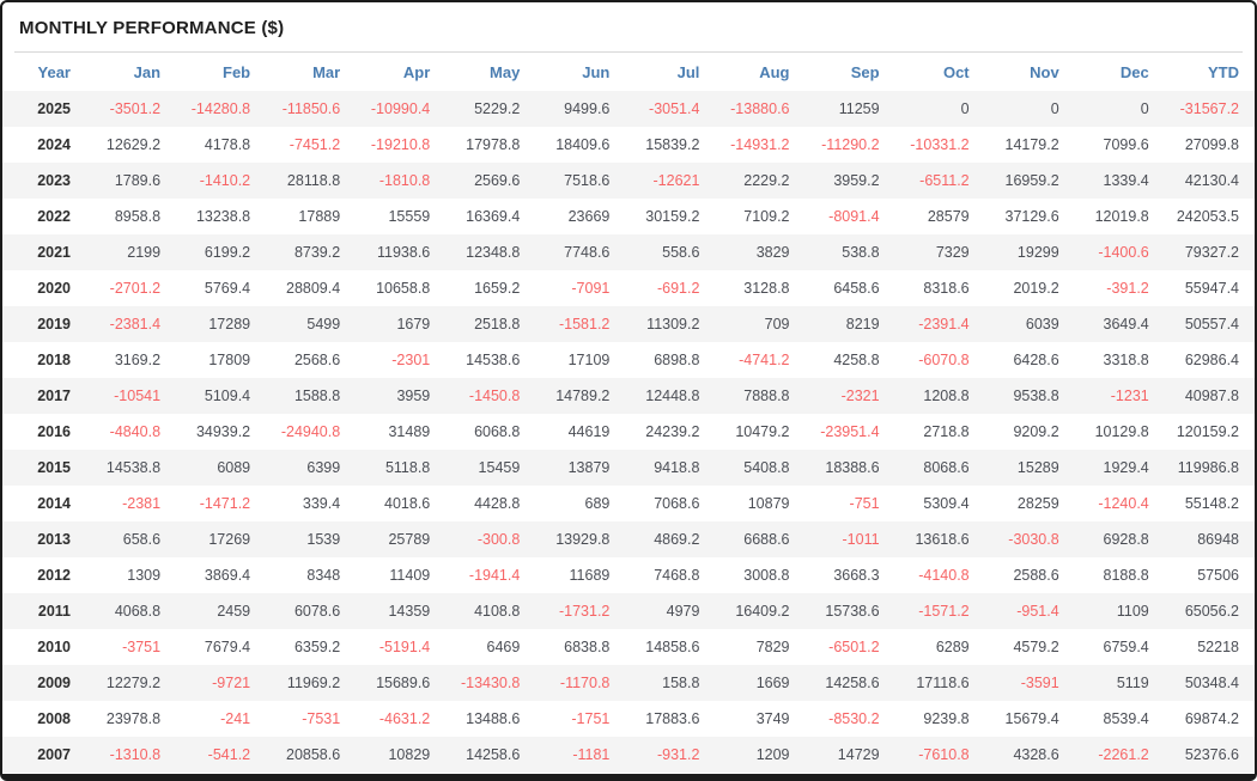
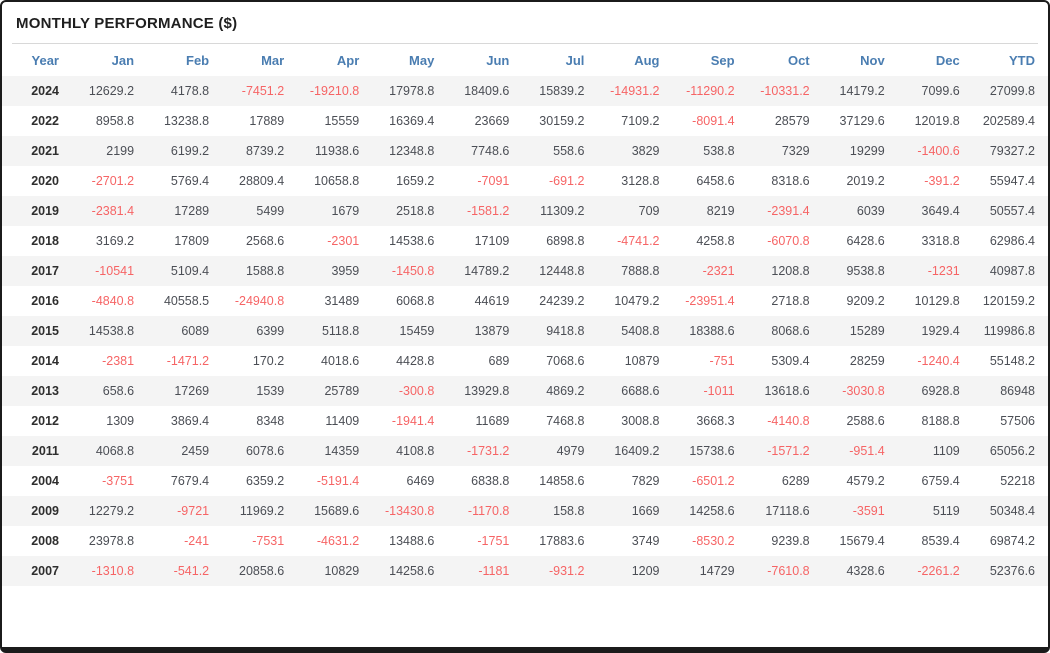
  MONTHLY PERFORMANCE ($)
  Year	Jan	Feb	Mar	Apr	May	Jun	Jul	Aug	Sep	Oct	Nov	Dec	YTD
- 2025	-3501.2	-14280.8	-11850.6	-10990.4	5229.2	9499.6	-3051.4	-13880.6	11259	0	0	0	-31567.2
  2024	12629.2	4178.8	-7451.2	-19210.8	17978.8	18409.6	15839.2	-14931.2	-11290.2	-10331.2	14179.2	7099.6	27099.8
- 2023	1789.6	-1410.2	28118.8	-1810.8	2569.6	7518.6	-12621	2229.2	3959.2	-6511.2	16959.2	1339.4	42130.4
- 2022	8958.8	13238.8	17889	15559	16369.4	23669	30159.2	7109.2	-8091.4	28579	37129.6	12019.8	242053.5
+ 2022	8958.8	13238.8	17889	15559	16369.4	23669	30159.2	7109.2	-8091.4	28579	37129.6	12019.8	202589.4
  2021	2199	6199.2	8739.2	11938.6	12348.8	7748.6	558.6	3829	538.8	7329	19299	-1400.6	79327.2
  2020	-2701.2	5769.4	28809.4	10658.8	1659.2	-7091	-691.2	3128.8	6458.6	8318.6	2019.2	-391.2	55947.4
  2019	-2381.4	17289	5499	1679	2518.8	-1581.2	11309.2	709	8219	-2391.4	6039	3649.4	50557.4
  2018	3169.2	17809	2568.6	-2301	14538.6	17109	6898.8	-4741.2	4258.8	-6070.8	6428.6	3318.8	62986.4
  2017	-10541	5109.4	1588.8	3959	-1450.8	14789.2	12448.8	7888.8	-2321	1208.8	9538.8	-1231	40987.8
- 2016	-4840.8	34939.2	-24940.8	31489	6068.8	44619	24239.2	10479.2	-23951.4	2718.8	9209.2	10129.8	120159.2
+ 2016	-4840.8	40558.5	-24940.8	31489	6068.8	44619	24239.2	10479.2	-23951.4	2718.8	9209.2	10129.8	120159.2
  2015	14538.8	6089	6399	5118.8	15459	13879	9418.8	5408.8	18388.6	8068.6	15289	1929.4	119986.8
- 2014	-2381	-1471.2	339.4	4018.6	4428.8	689	7068.6	10879	-751	5309.4	28259	-1240.4	55148.2
+ 2014	-2381	-1471.2	170.2	4018.6	4428.8	689	7068.6	10879	-751	5309.4	28259	-1240.4	55148.2
  2013	658.6	17269	1539	25789	-300.8	13929.8	4869.2	6688.6	-1011	13618.6	-3030.8	6928.8	86948
  2012	1309	3869.4	8348	11409	-1941.4	11689	7468.8	3008.8	3668.3	-4140.8	2588.6	8188.8	57506
  2011	4068.8	2459	6078.6	14359	4108.8	-1731.2	4979	16409.2	15738.6	-1571.2	-951.4	1109	65056.2
- 2010	-3751	7679.4	6359.2	-5191.4	6469	6838.8	14858.6	7829	-6501.2	6289	4579.2	6759.4	52218
+ 2004	-3751	7679.4	6359.2	-5191.4	6469	6838.8	14858.6	7829	-6501.2	6289	4579.2	6759.4	52218
  2009	12279.2	-9721	11969.2	15689.6	-13430.8	-1170.8	158.8	1669	14258.6	17118.6	-3591	5119	50348.4
  2008	23978.8	-241	-7531	-4631.2	13488.6	-1751	17883.6	3749	-8530.2	9239.8	15679.4	8539.4	69874.2
  2007	-1310.8	-541.2	20858.6	10829	14258.6	-1181	-931.2	1209	14729	-7610.8	4328.6	-2261.2	52376.6
